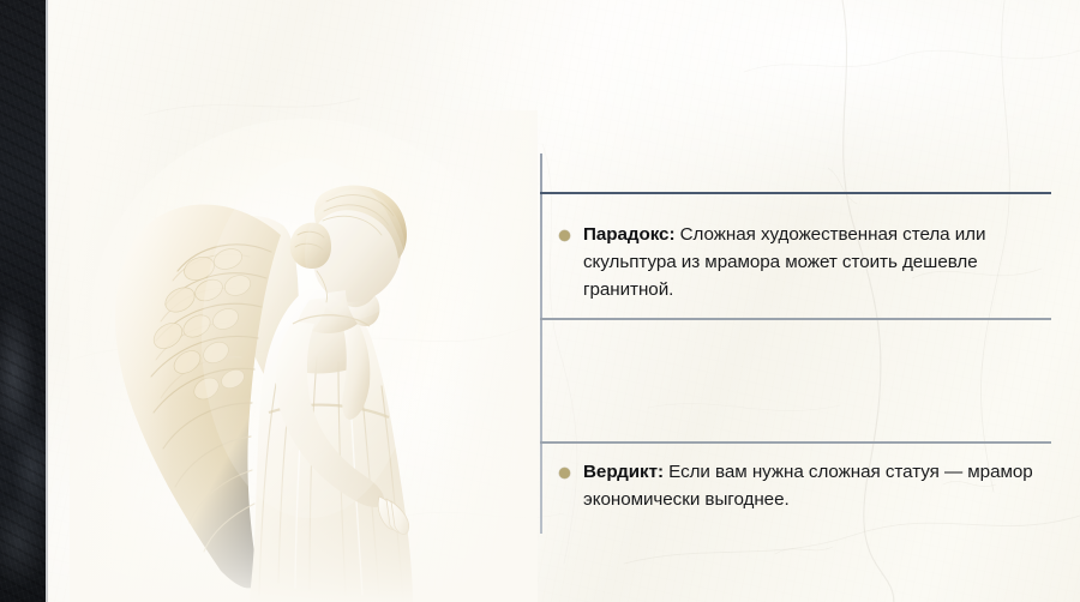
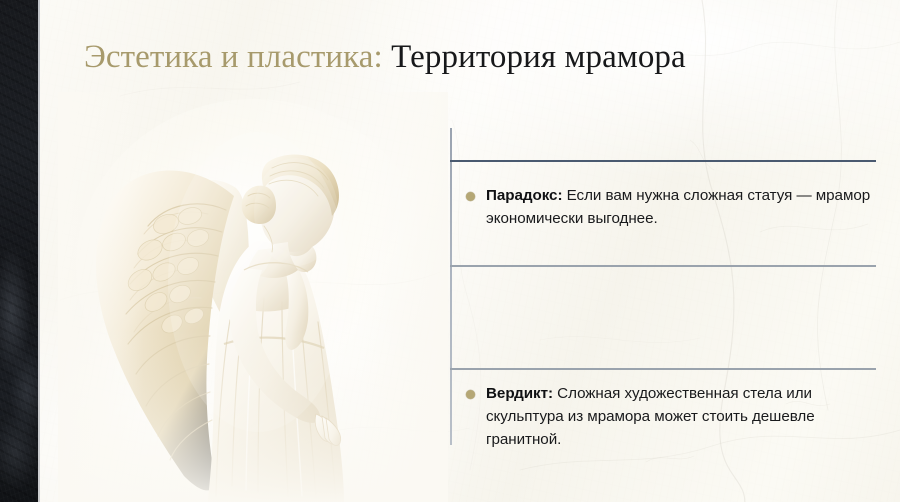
+ Эстетика и пластика: Территория мрамора
- Парадокс: Сложная художественная стела или скульптура из мрамора может стоить дешевле гранитной.
+ Парадокс: Если вам нужна сложная статуя — мрамор экономически выгоднее.
- Вердикт: Если вам нужна сложная статуя — мрамор экономически выгоднее.
+ Вердикт: Сложная художественная стела или скульптура из мрамора может стоить дешевле гранитной.
